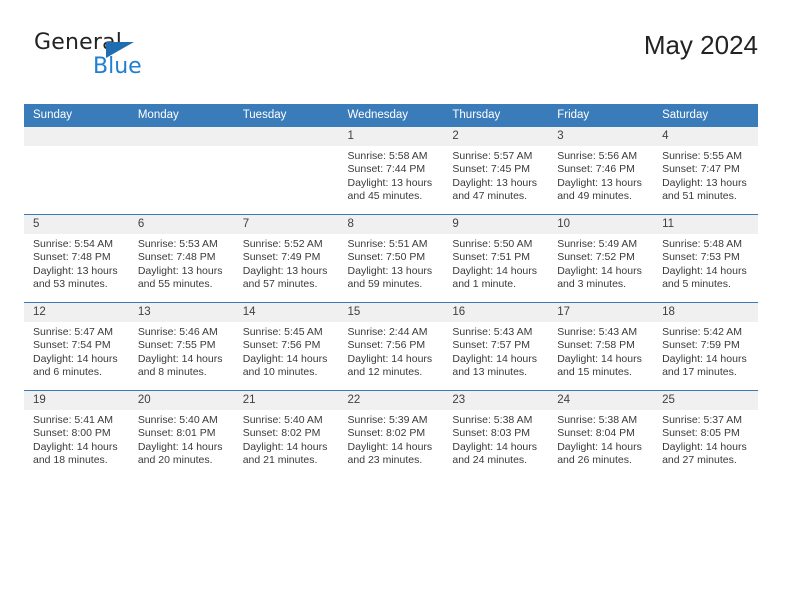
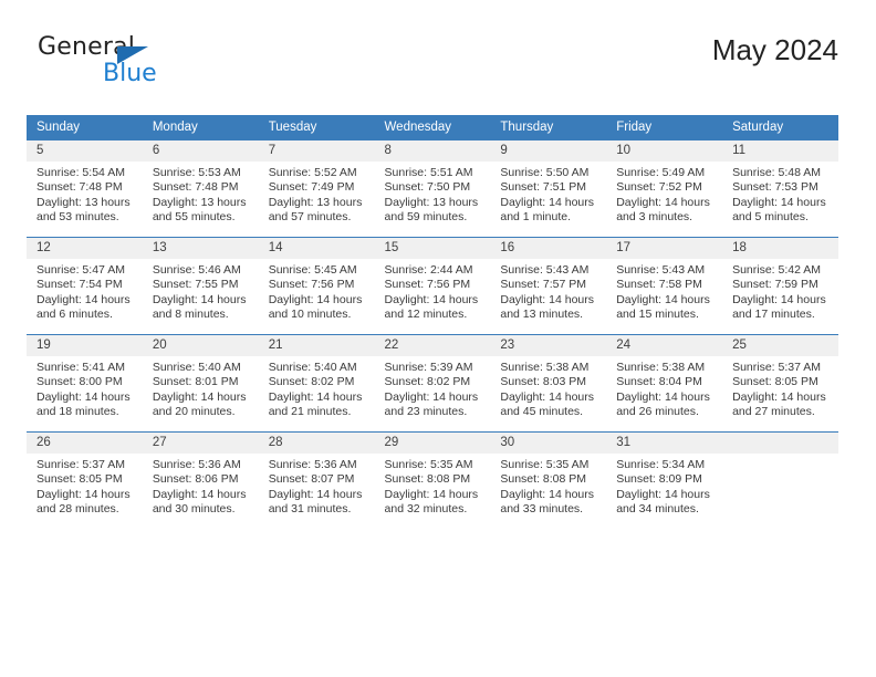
  General
  Blue
  May 2024
  Sunday	Monday	Tuesday	Wednesday	Thursday	Friday	Saturday
- 			1Sunrise: 5:58 AMSunset: 7:44 PMDaylight: 13 hoursand 45 minutes.	2Sunrise: 5:57 AMSunset: 7:45 PMDaylight: 13 hoursand 47 minutes.	3Sunrise: 5:56 AMSunset: 7:46 PMDaylight: 13 hoursand 49 minutes.	4Sunrise: 5:55 AMSunset: 7:47 PMDaylight: 13 hoursand 51 minutes.
  5Sunrise: 5:54 AMSunset: 7:48 PMDaylight: 13 hoursand 53 minutes.	6Sunrise: 5:53 AMSunset: 7:48 PMDaylight: 13 hoursand 55 minutes.	7Sunrise: 5:52 AMSunset: 7:49 PMDaylight: 13 hoursand 57 minutes.	8Sunrise: 5:51 AMSunset: 7:50 PMDaylight: 13 hoursand 59 minutes.	9Sunrise: 5:50 AMSunset: 7:51 PMDaylight: 14 hoursand 1 minute.	10Sunrise: 5:49 AMSunset: 7:52 PMDaylight: 14 hoursand 3 minutes.	11Sunrise: 5:48 AMSunset: 7:53 PMDaylight: 14 hoursand 5 minutes.
  12Sunrise: 5:47 AMSunset: 7:54 PMDaylight: 14 hoursand 6 minutes.	13Sunrise: 5:46 AMSunset: 7:55 PMDaylight: 14 hoursand 8 minutes.	14Sunrise: 5:45 AMSunset: 7:56 PMDaylight: 14 hoursand 10 minutes.	15Sunrise: 2:44 AMSunset: 7:56 PMDaylight: 14 hoursand 12 minutes.	16Sunrise: 5:43 AMSunset: 7:57 PMDaylight: 14 hoursand 13 minutes.	17Sunrise: 5:43 AMSunset: 7:58 PMDaylight: 14 hoursand 15 minutes.	18Sunrise: 5:42 AMSunset: 7:59 PMDaylight: 14 hoursand 17 minutes.
- 19Sunrise: 5:41 AMSunset: 8:00 PMDaylight: 14 hoursand 18 minutes.	20Sunrise: 5:40 AMSunset: 8:01 PMDaylight: 14 hoursand 20 minutes.	21Sunrise: 5:40 AMSunset: 8:02 PMDaylight: 14 hoursand 21 minutes.	22Sunrise: 5:39 AMSunset: 8:02 PMDaylight: 14 hoursand 23 minutes.	23Sunrise: 5:38 AMSunset: 8:03 PMDaylight: 14 hoursand 24 minutes.	24Sunrise: 5:38 AMSunset: 8:04 PMDaylight: 14 hoursand 26 minutes.	25Sunrise: 5:37 AMSunset: 8:05 PMDaylight: 14 hoursand 27 minutes.
+ 19Sunrise: 5:41 AMSunset: 8:00 PMDaylight: 14 hoursand 18 minutes.	20Sunrise: 5:40 AMSunset: 8:01 PMDaylight: 14 hoursand 20 minutes.	21Sunrise: 5:40 AMSunset: 8:02 PMDaylight: 14 hoursand 21 minutes.	22Sunrise: 5:39 AMSunset: 8:02 PMDaylight: 14 hoursand 23 minutes.	23Sunrise: 5:38 AMSunset: 8:03 PMDaylight: 14 hoursand 45 minutes.	24Sunrise: 5:38 AMSunset: 8:04 PMDaylight: 14 hoursand 26 minutes.	25Sunrise: 5:37 AMSunset: 8:05 PMDaylight: 14 hoursand 27 minutes.
+ 26Sunrise: 5:37 AMSunset: 8:05 PMDaylight: 14 hoursand 28 minutes.	27Sunrise: 5:36 AMSunset: 8:06 PMDaylight: 14 hoursand 30 minutes.	28Sunrise: 5:36 AMSunset: 8:07 PMDaylight: 14 hoursand 31 minutes.	29Sunrise: 5:35 AMSunset: 8:08 PMDaylight: 14 hoursand 32 minutes.	30Sunrise: 5:35 AMSunset: 8:08 PMDaylight: 14 hoursand 33 minutes.	31Sunrise: 5:34 AMSunset: 8:09 PMDaylight: 14 hoursand 34 minutes.
